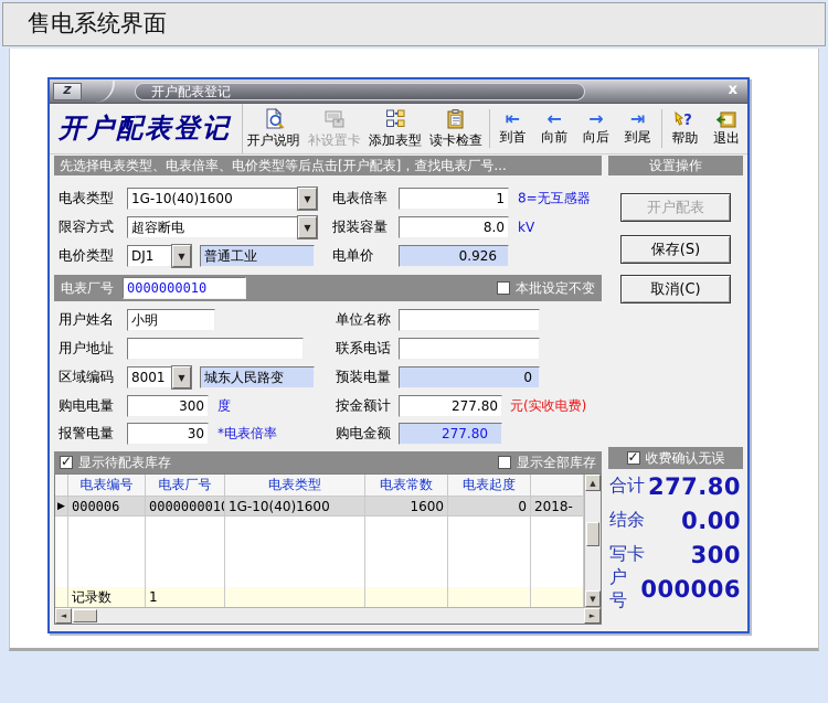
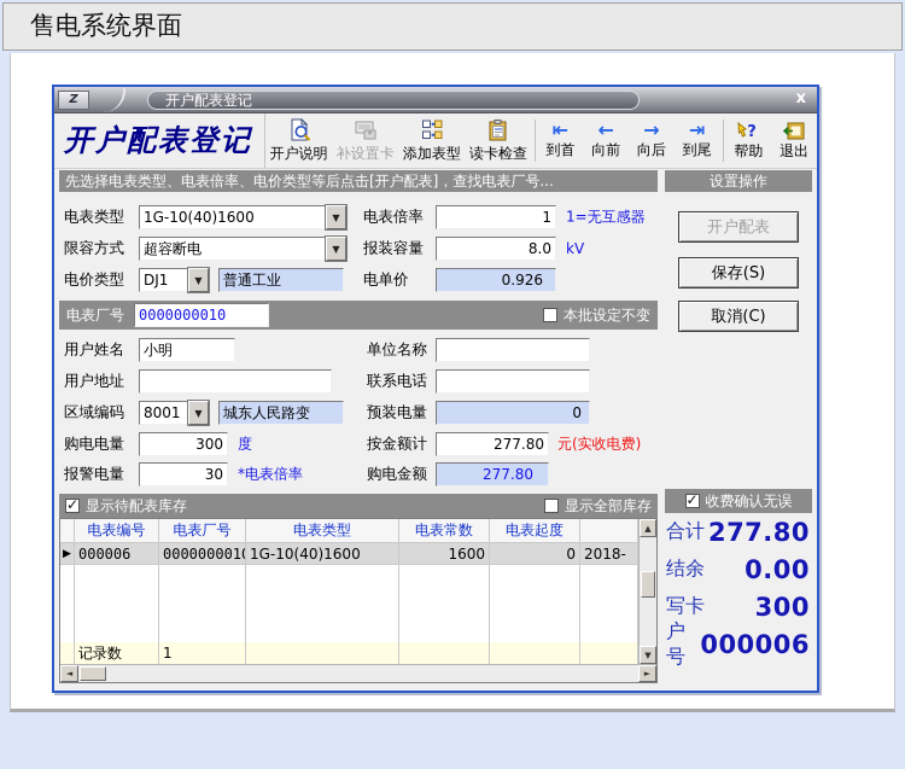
  售电系统界面
  Z
  开户配表登记
  x
  开户配表登记
  开户说明
  *
  补设置卡
  添加表型
  读卡检查
  ⇤
  到首
  ←
  向前
  →
  向后
  ⇥
  到尾
  ?
  帮助
  退出
  先选择电表类型、电表倍率、电价类型等后点击[开户配表]，查找电表厂号...
  电表类型
  1G-10(40)1600
  ▼
  电表倍率
  1
- 8=无互感器
+ 1=无互感器
  限容方式
  超容断电
  ▼
  报装容量
  8.0
  kV
  电价类型
  DJ1
  ▼
  普通工业
  电单价
  0.926
  电表厂号
  0000000010
  本批设定不变
  用户姓名
  小明
  单位名称
  用户地址
  联系电话
  区域编码
  8001
  ▼
  城东人民路变
  预装电量
  0
  购电电量
  300
  度
  按金额计
  277.80
  元(实收电费)
  报警电量
  30
  *电表倍率
  购电金额
  277.80
  显示待配表库存
  显示全部库存
  电表编号
  电表厂号
  电表类型
  电表常数
  电表起度
  ▶
  000006
  000000001
  1G-10(40)1600
  1600
  0
  2018-
  记录数
  1
  ▲
  ▼
  ◄
  ►
  设置操作
  开户配表
  保存(S)
  取消(C)
  收费确认无误
  合计
  277.80
  结余
  0.00
  写卡
  300
  户号
  000006
